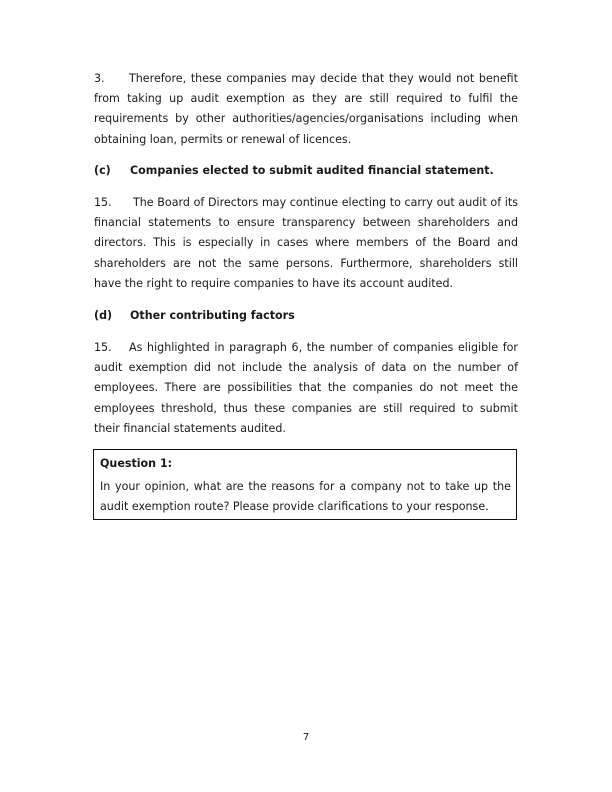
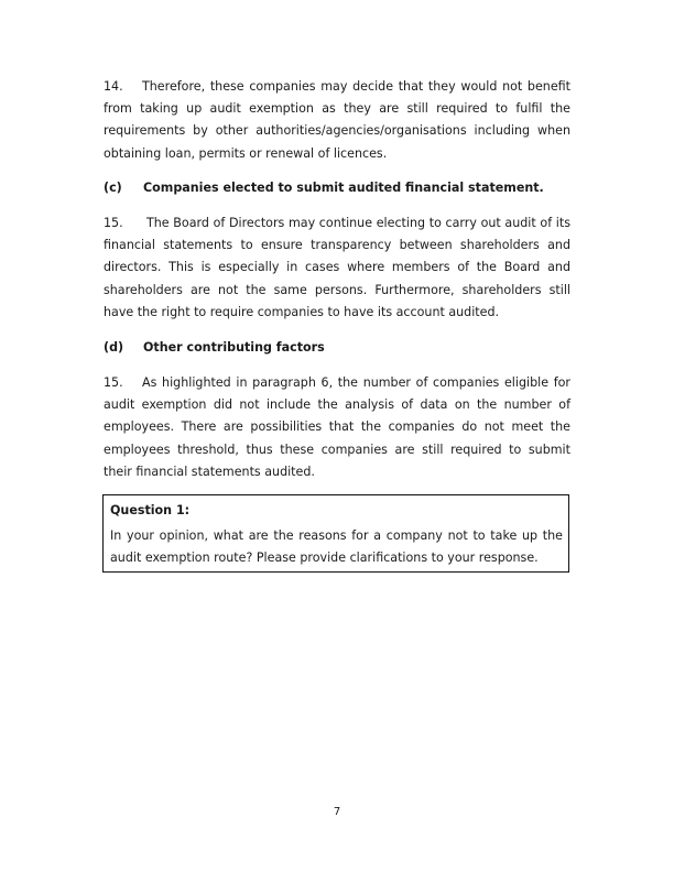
- 3. Therefore, these companies may decide that they would not benefit from taking up audit exemption as they are still required to fulfil the requirements by other authorities/agencies/organisations including when obtaining loan, permits or renewal of licences.
+ 14. Therefore, these companies may decide that they would not benefit from taking up audit exemption as they are still required to fulfil the requirements by other authorities/agencies/organisations including when obtaining loan, permits or renewal of licences.
  (c) Companies elected to submit audited financial statement.
  15. The Board of Directors may continue electing to carry out audit of its financial statements to ensure transparency between shareholders and directors. This is especially in cases where members of the Board and shareholders are not the same persons. Furthermore, shareholders still have the right to require companies to have its account audited.
  (d) Other contributing factors
  15. As highlighted in paragraph 6, the number of companies eligible for audit exemption did not include the analysis of data on the number of employees. There are possibilities that the companies do not meet the employees threshold, thus these companies are still required to submit their financial statements audited.
  Question 1:
  In your opinion, what are the reasons for a company not to take up the audit exemption route? Please provide clarifications to your response.
  7
